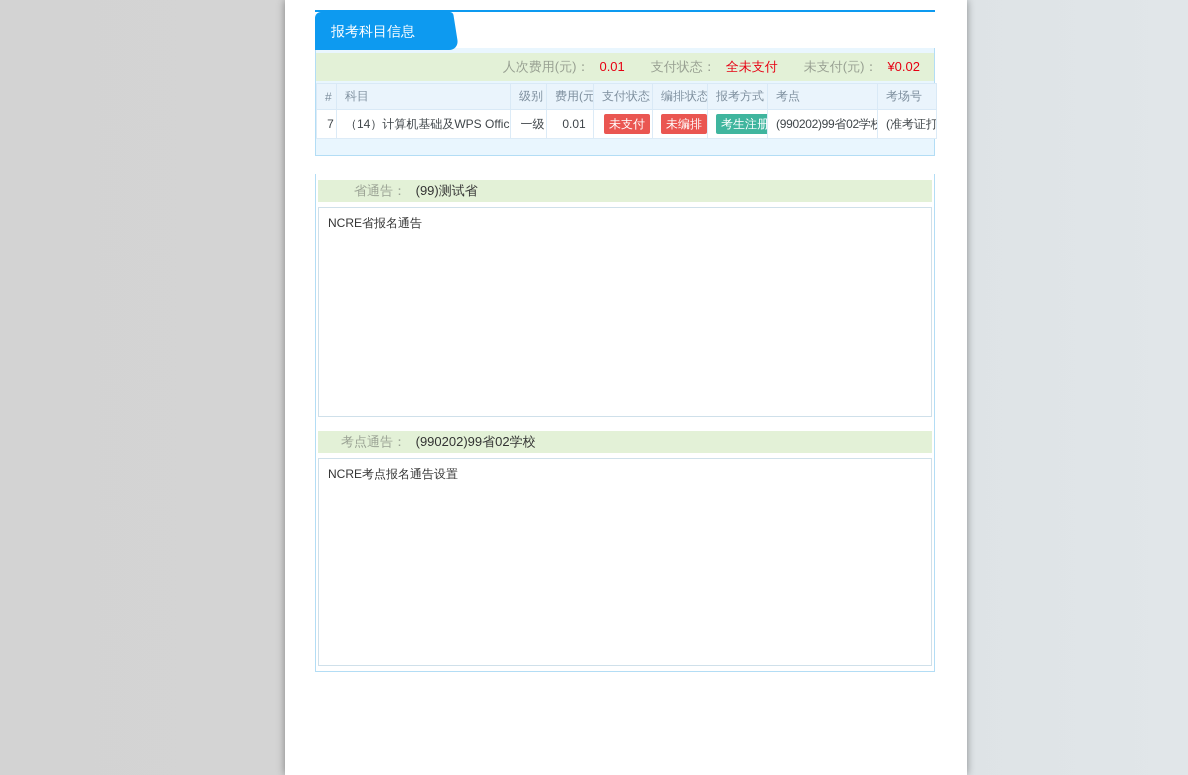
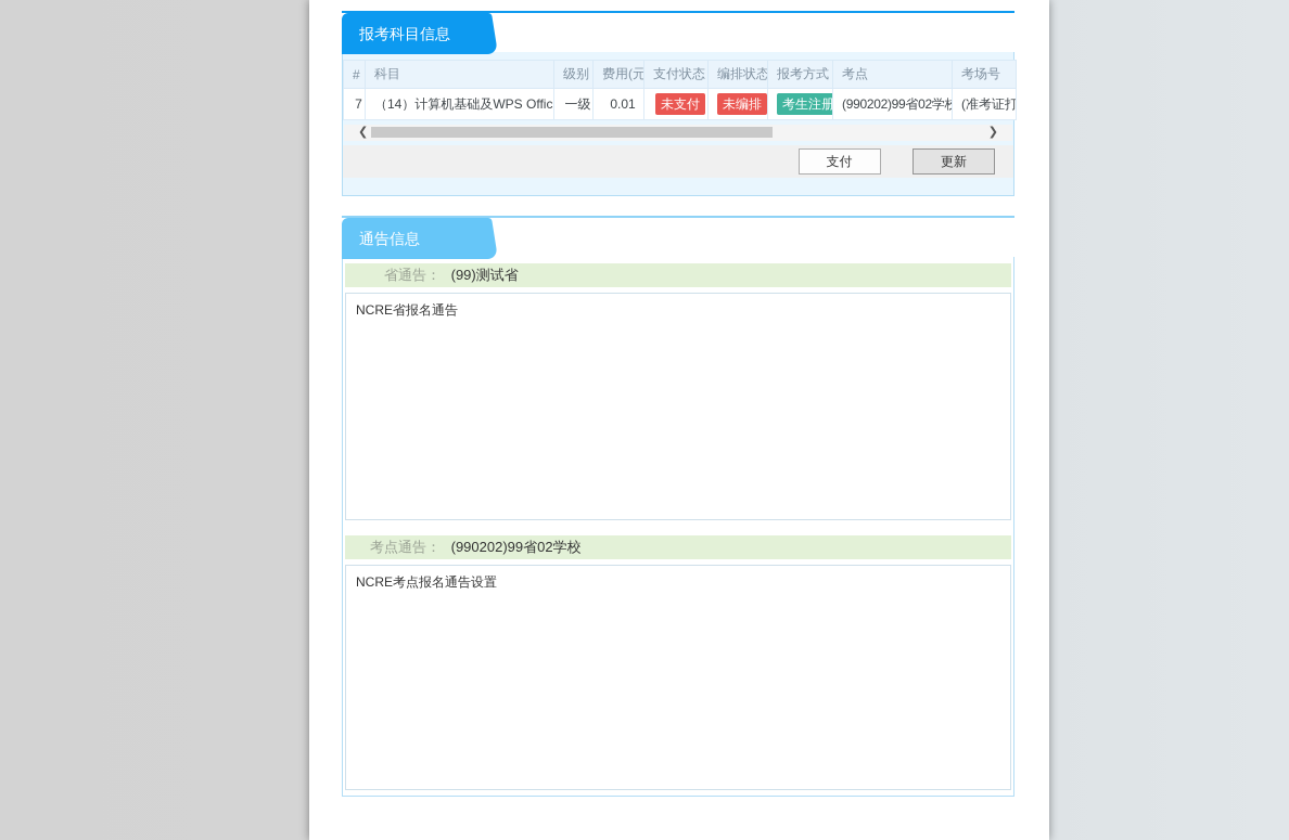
  报考科目信息
- 人次费用(元)： 0.01
- 支付状态： 全未支付
- 未支付(元)： ¥0.02
  #	科目	级别	费用(元	支付状态	编排状态	报考方式	考点	考场号
  7	（14）计算机基础及WPS Offic	一级	0.01	未支付	未编排	考生注册	(990202)99省02学校	(准考证打
+ ❮
+ ❯
+ 支付 更新
+ 通告信息
  省通告： (99)测试省
  NCRE省报名通告
  考点通告： (990202)99省02学校
  NCRE考点报名通告设置
